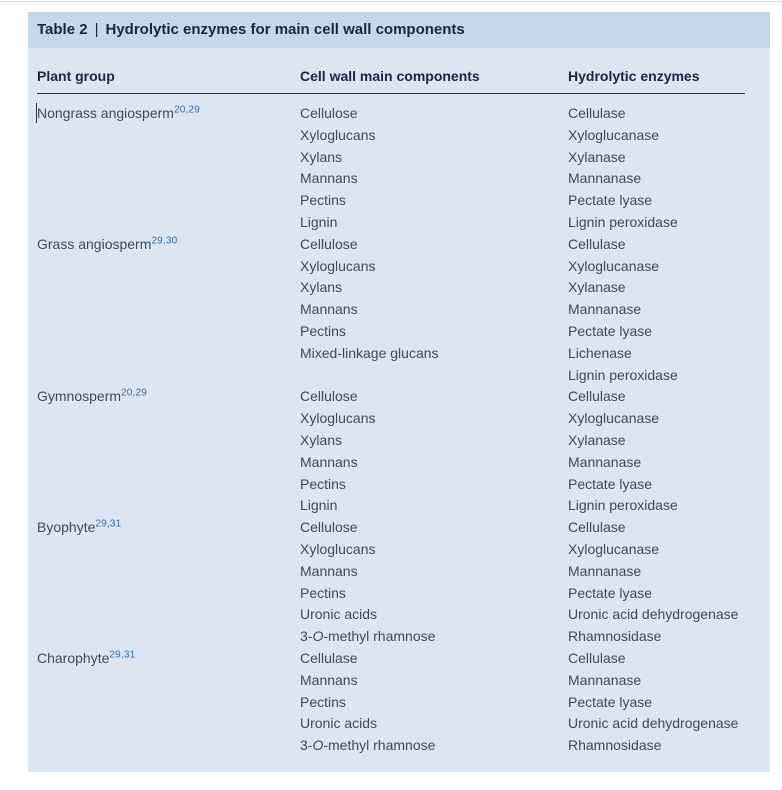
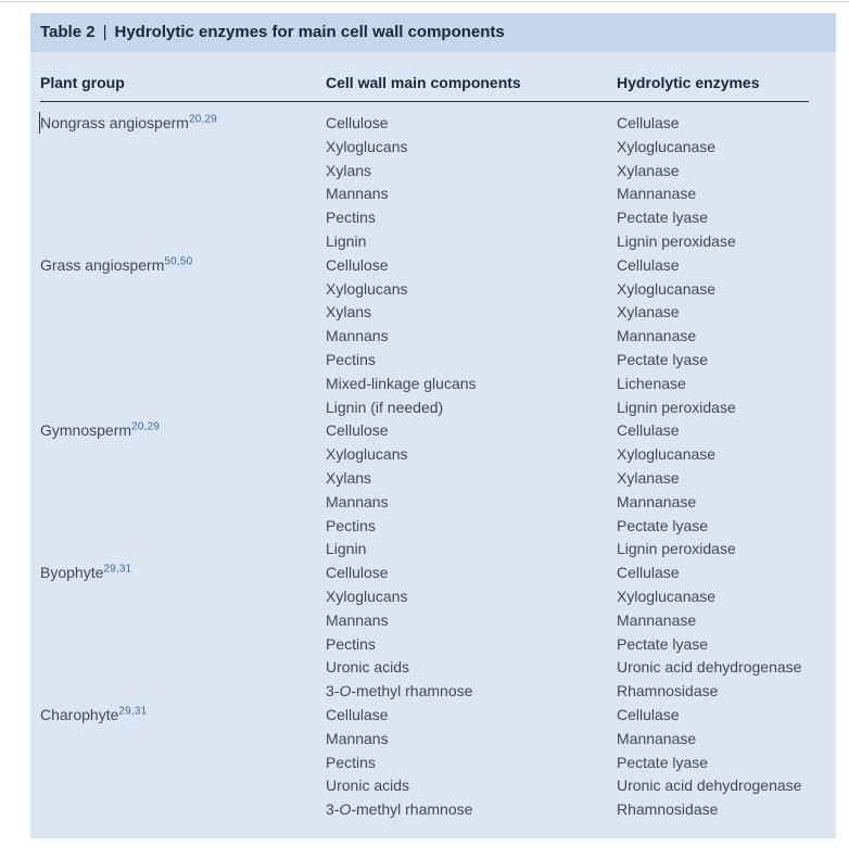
  Table 2 | Hydrolytic enzymes for main cell wall components
  Plant group
  Cell wall main components
  Hydrolytic enzymes
  Nongrass angiosperm20,29
  Cellulose
  Cellulase
  Xyloglucans
  Xyloglucanase
  Xylans
  Xylanase
  Mannans
  Mannanase
  Pectins
  Pectate lyase
  Lignin
  Lignin peroxidase
- Grass angiosperm29,30
+ Grass angiosperm50,50
  Cellulose
  Cellulase
  Xyloglucans
  Xyloglucanase
  Xylans
  Xylanase
  Mannans
  Mannanase
  Pectins
  Pectate lyase
  Mixed-linkage glucans
  Lichenase
+ Lignin (if needed)
  Lignin peroxidase
  Gymnosperm20,29
  Cellulose
  Cellulase
  Xyloglucans
  Xyloglucanase
  Xylans
  Xylanase
  Mannans
  Mannanase
  Pectins
  Pectate lyase
  Lignin
  Lignin peroxidase
  Byophyte29,31
  Cellulose
  Cellulase
  Xyloglucans
  Xyloglucanase
  Mannans
  Mannanase
  Pectins
  Pectate lyase
  Uronic acids
  Uronic acid dehydrogenase
  3-O-methyl rhamnose
  Rhamnosidase
  Charophyte29,31
  Cellulase
  Cellulase
  Mannans
  Mannanase
  Pectins
  Pectate lyase
  Uronic acids
  Uronic acid dehydrogenase
  3-O-methyl rhamnose
  Rhamnosidase
